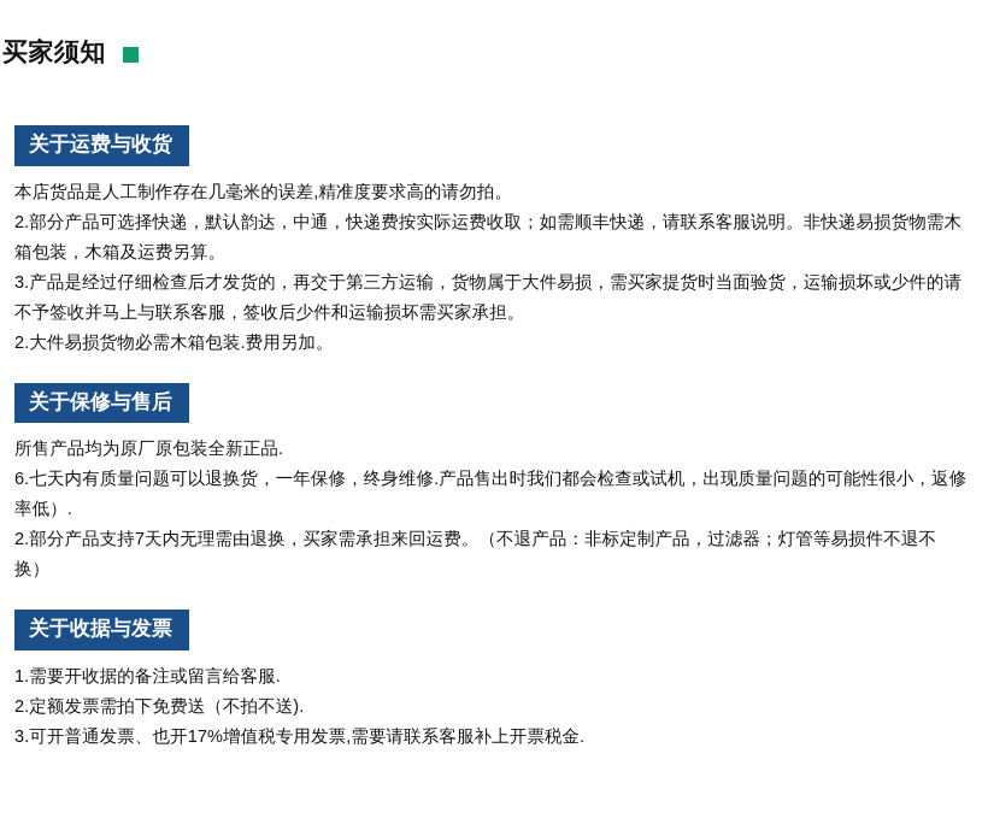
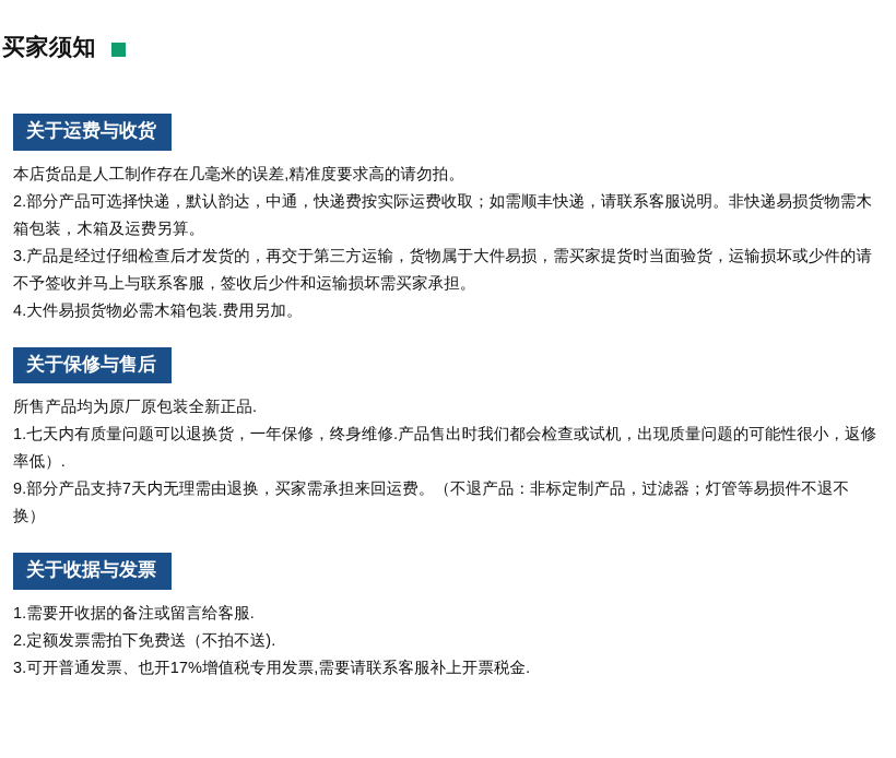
  买家须知
  关于运费与收货
  本店货品是人工制作存在几毫米的误差,精准度要求高的请勿拍。
  2.部分产品可选择快递，默认韵达，中通，快递费按实际运费收取；如需顺丰快递，请联系客服说明。非快递易损货物需木箱包装，木箱及运费另算。
  3.产品是经过仔细检查后才发货的，再交于第三方运输，货物属于大件易损，需买家提货时当面验货，运输损坏或少件的请不予签收并马上与联系客服，签收后少件和运输损坏需买家承担。
- 2.大件易损货物必需木箱包装.费用另加。
+ 4.大件易损货物必需木箱包装.费用另加。
  关于保修与售后
  所售产品均为原厂原包装全新正品.
- 6.七天内有质量问题可以退换货，一年保修，终身维修.产品售出时我们都会检查或试机，出现质量问题的可能性很小，返修率低）.
+ 1.七天内有质量问题可以退换货，一年保修，终身维修.产品售出时我们都会检查或试机，出现质量问题的可能性很小，返修率低）.
- 2.部分产品支持7天内无理需由退换，买家需承担来回运费。（不退产品：非标定制产品，过滤器；灯管等易损件不退不换）
+ 9.部分产品支持7天内无理需由退换，买家需承担来回运费。（不退产品：非标定制产品，过滤器；灯管等易损件不退不换）
  关于收据与发票
  1.需要开收据的备注或留言给客服.
  2.定额发票需拍下免费送（不拍不送).
  3.可开普通发票、也开17%增值税专用发票,需要请联系客服补上开票税金.
